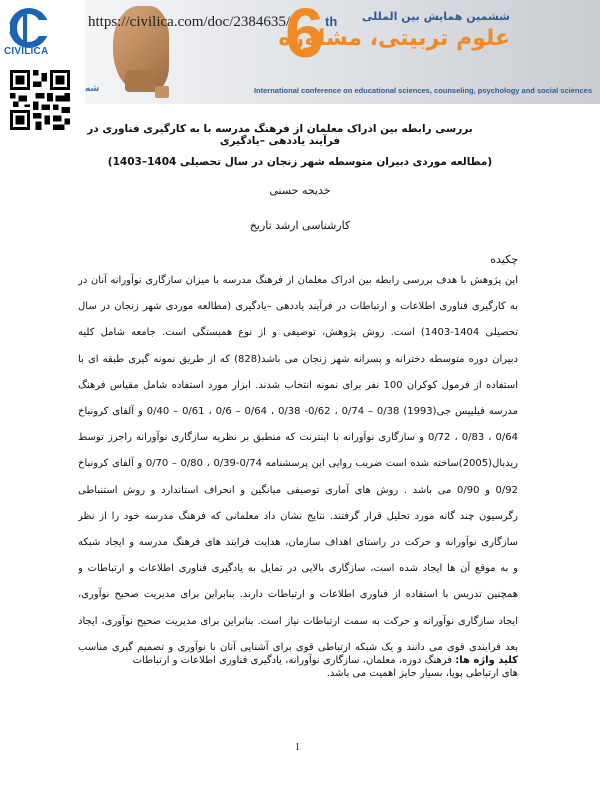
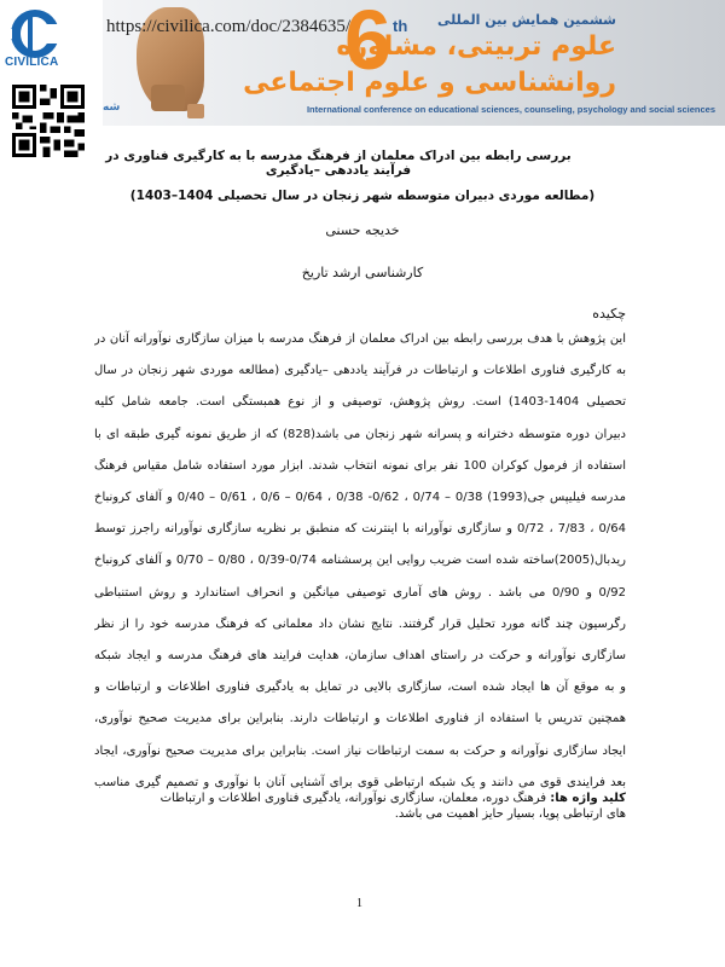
  شه
  6
  th
  ششمین همایش بین المللی
  علوم تربیتی، مشاوره
+ روانشناسی و علوم اجتماعی
  International conference on educational sciences, counseling, psychology and social sciences
  https://civilica.com/doc/2384635/
  CIVILICA
  بررسی رابطه بین ادراک معلمان از فرهنگ مدرسه با به کارگیری فناوری در فرآیند یاددهی –یادگیری
  (مطالعه موردی دبیران متوسطه شهر زنجان در سال تحصیلی 1404–1403)
  خدیجه حسنی
  کارشناسی ارشد تاریخ
  چکیده
  این پژوهش با هدف بررسی رابطه بین ادراک معلمان از فرهنگ مدرسه با میزان سازگاری نوآورانه آنان در
  به کارگیری فناوری اطلاعات و ارتباطات در فرآیند یاددهی –یادگیری (مطالعه موردی شهر زنجان در سال
  تحصیلی 1404-1403) است. روش پژوهش، توصیفی و از نوع همبستگی است. جامعه شامل کلیه
  دبیران دوره متوسطه دخترانه و پسرانه شهر زنجان می باشد(828) که از طریق نمونه گیری طبقه ای با
  استفاده از فرمول کوکران 100 نفر برای نمونه انتخاب شدند. ابزار مورد استفاده شامل مقیاس فرهنگ
  مدرسه فیلیپس جی(1993) 0/38 – 0/74 ، 0/62- 0/38 ، 0/64 – 0/6 ، 0/61 – 0/40 و آلفای کرونباخ
- 0/64 ، 0/83 ، 0/72 و سازگاری نوآورانه با اینترنت که منطبق بر نظریه سازگاری نوآورانه راجرز توسط
+ 0/64 ، 7/83 ، 0/72 و سازگاری نوآورانه با اینترنت که منطبق بر نظریه سازگاری نوآورانه راجرز توسط
  ریدبال(2005)ساخته شده است ضریب روایی این پرسشنامه 0/74-0/39 ، 0/80 – 0/70 و آلفای کرونباخ
  0/92 و 0/90 می باشد . روش های آماری توصیفی میانگین و انحراف استاندارد و روش استنباطی
  رگرسیون چند گانه مورد تحلیل قرار گرفتند. نتایج نشان داد معلمانی که فرهنگ مدرسه خود را از نظر
  سازگاری نوآورانه و حرکت در راستای اهداف سازمان، هدایت فرایند های فرهنگ مدرسه و ایجاد شبکه
  و به موقع آن ها ایجاد شده است، سازگاری بالایی در تمایل به یادگیری فناوری اطلاعات و ارتباطات و
  همچنین تدریس با استفاده از فناوری اطلاعات و ارتباطات دارند. بنابراین برای مدیریت صحیح نوآوری،
  ایجاد سازگاری نوآورانه و حرکت به سمت ارتباطات نیاز است. بنابراین برای مدیریت صحیح نوآوری، ایجاد
  بعد فرایندی قوی می دانند و یک شبکه ارتباطی قوی برای آشنایی آنان با نوآوری و تصمیم گیری مناسب
  های ارتباطی پویا، بسیار حایز اهمیت می باشد.
  کلید واژه ها: فرهنگ دوره، معلمان، سازگاری نوآورانه، یادگیری فناوری اطلاعات و ارتباطات
  1
